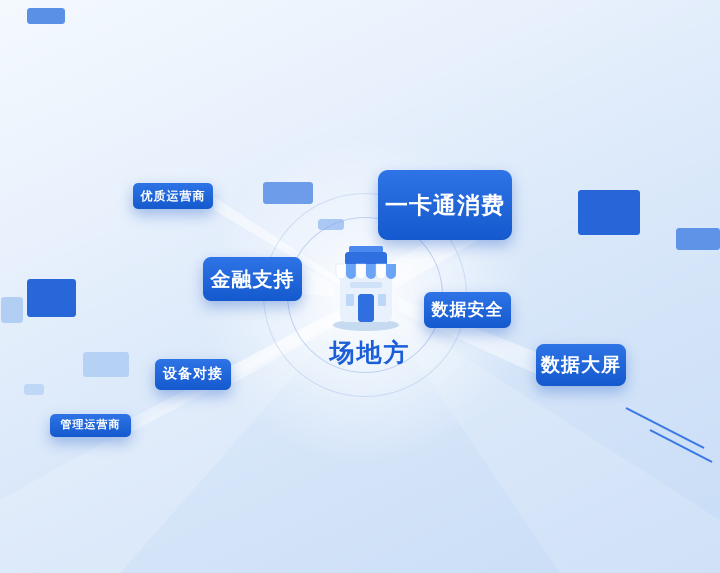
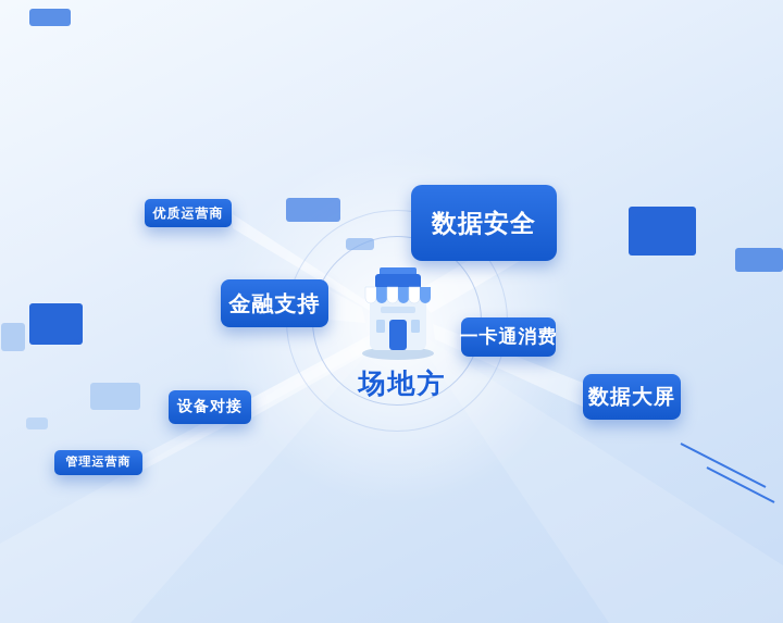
  优质运营商
- 一卡通消费
+ 数据安全
  金融支持
- 数据安全
+ 一卡通消费
  数据大屏
  设备对接
  管理运营商
  场地方
